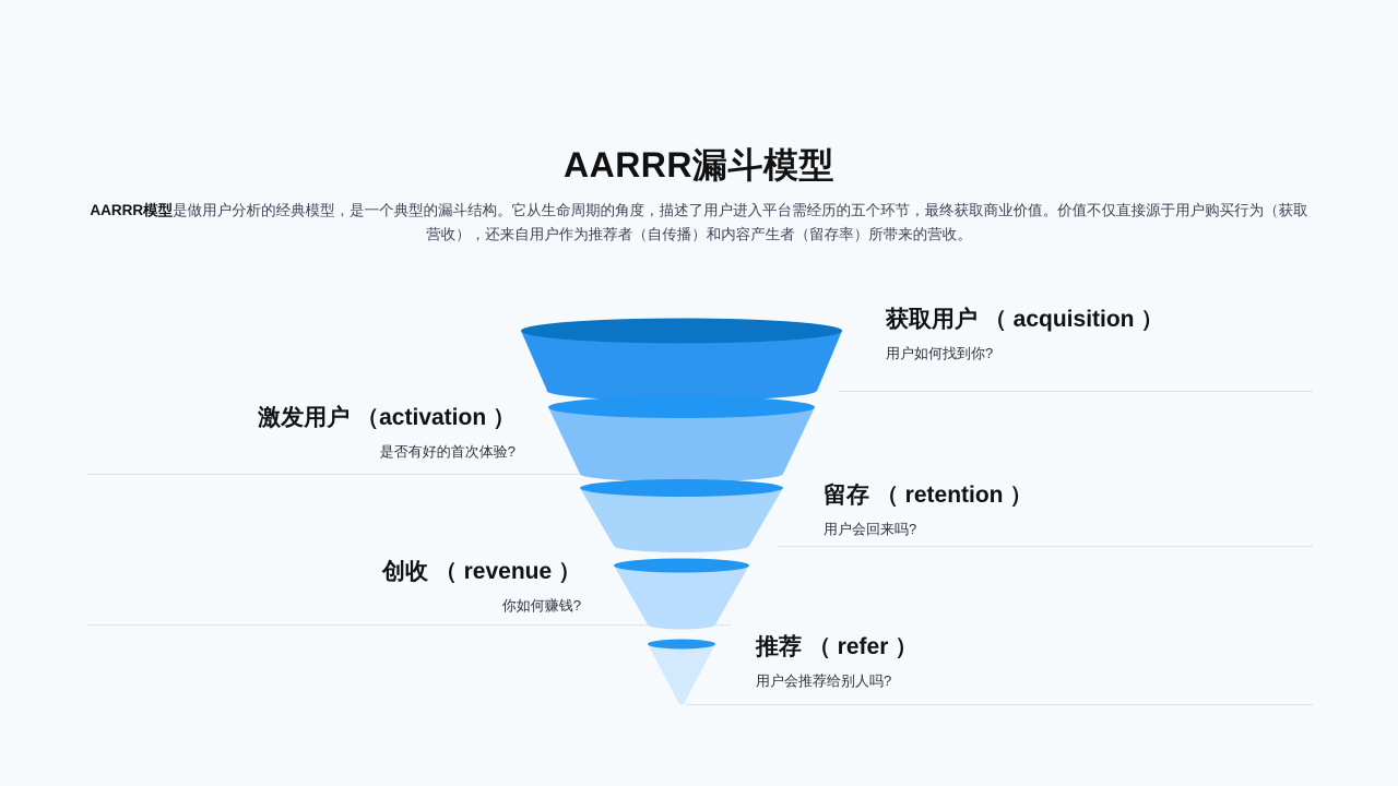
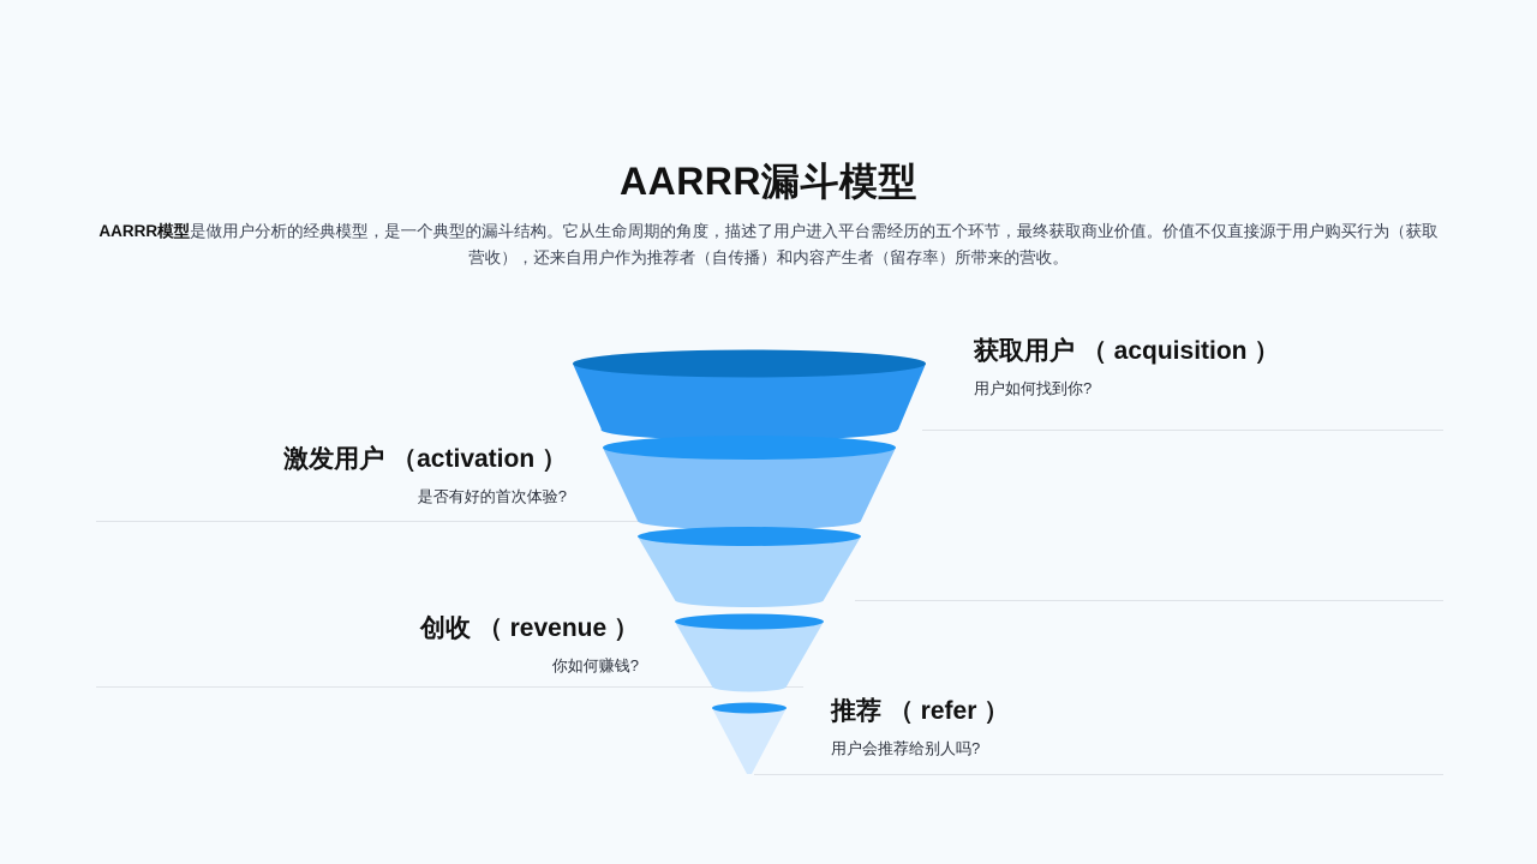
  AARRR漏斗模型
  AARRR模型是做用户分析的经典模型，是一个典型的漏斗结构。它从生命周期的角度，描述了用户进入平台需经历的五个环节，最终获取商业价值。价值不仅直接源于用户购买行为（获取营收），还来自用户作为推荐者（自传播）和内容产生者（留存率）所带来的营收。
  获取用户 （ acquisition ）
  用户如何找到你?
  激发用户 （activation ）
  是否有好的首次体验?
- 留存 （ retention ）
- 用户会回来吗?
  创收 （ revenue ）
  你如何赚钱?
  推荐 （ refer ）
  用户会推荐给别人吗?
